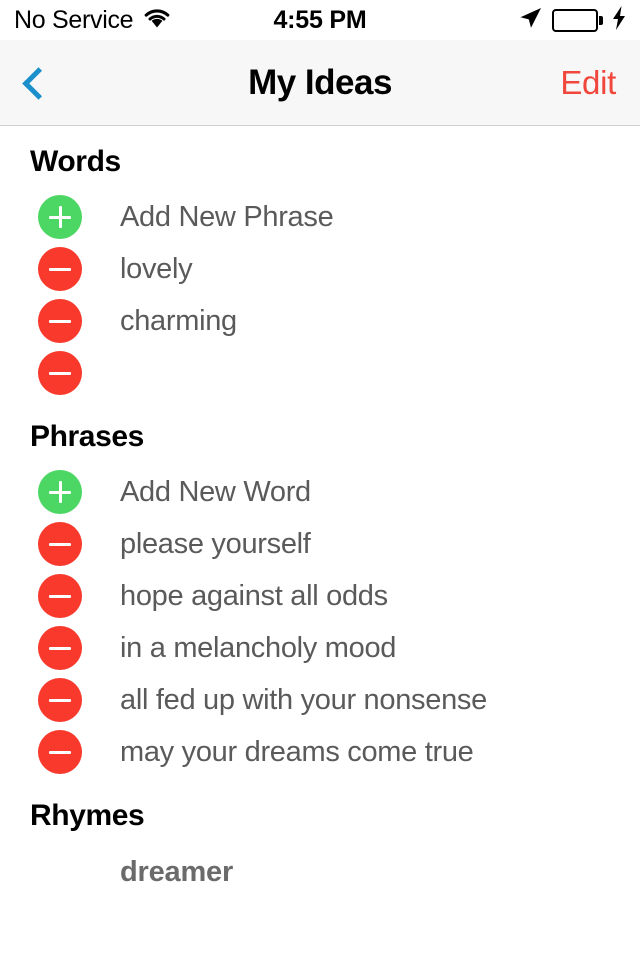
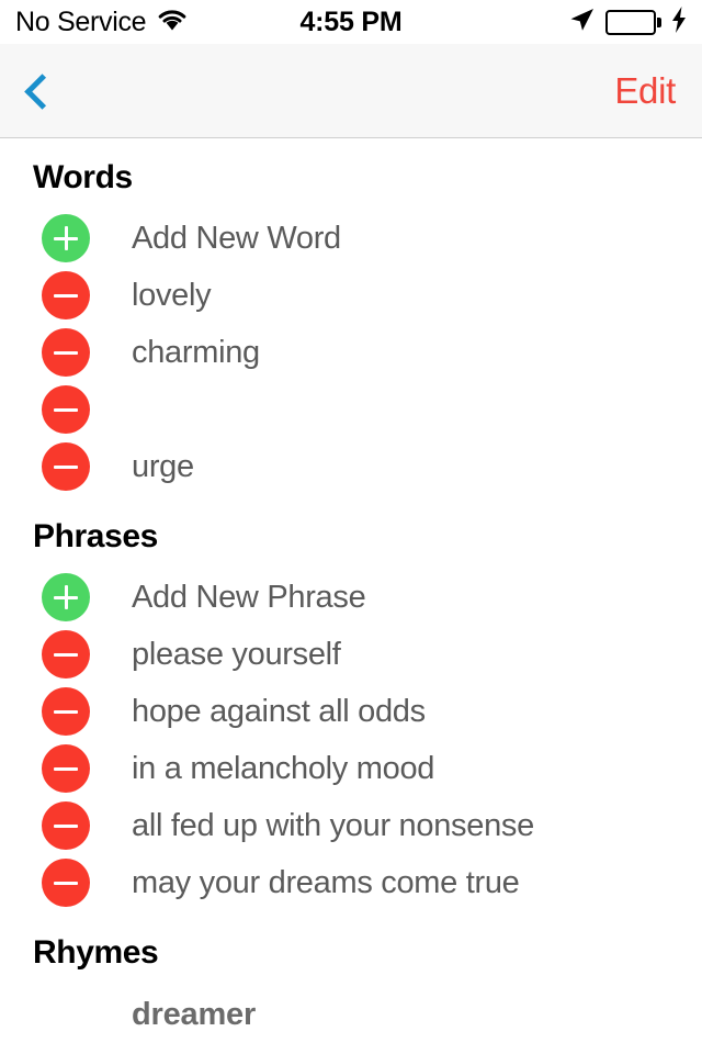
  No Service
  4:55 PM
- My Ideas
  Edit
  Words
- Add New Phrase
+ Add New Word
  lovely
  charming
+ urge
  Phrases
- Add New Word
+ Add New Phrase
  please yourself
  hope against all odds
  in a melancholy mood
  all fed up with your nonsense
  may your dreams come true
  Rhymes
  dreamer
